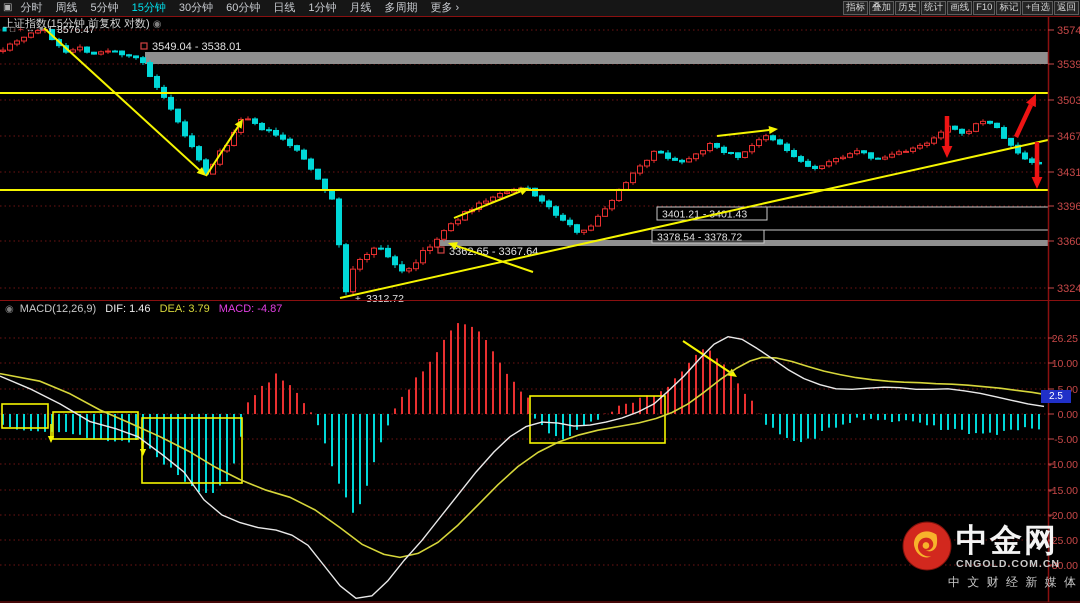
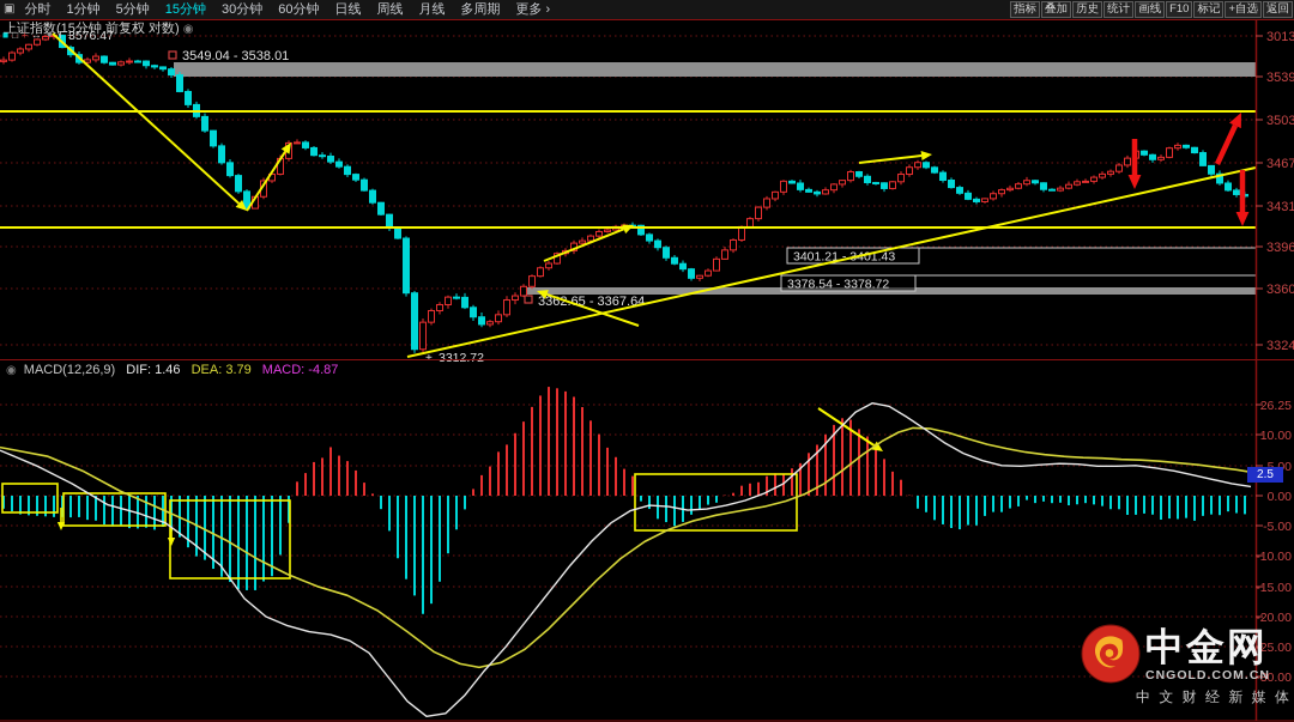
  ▣
  分时
- 周线
+ 1分钟
  5分钟
  15分钟
  30分钟
  60分钟
  日线
- 1分钟
+ 周线
  月线
  多周期
  更多 ›
  指标
  叠加
  历史
  统计
  画线
  F10
  标记
  +自选
  返回
  上证指数(15分钟 前复权 对数) ◉
  ■
  □
  +
  ↔
  ✦
  T
  +
  ◉ MACD(12,26,9) DIF: 1.46 DEA: 3.79 MACD: -4.87
  3401.21 -01.43
  3378.54 - 3378.72
  3549.04 - 3538.01
  336265 - 3367.64
  3576.47
  3312.72
  +
- 3574
+ 3013
  3539
  3503
  3467
  3431
  3396
  3360
  3324
  26.25
  10.00
  0.00
  -5.00
  -10.00
  -15.00
  -20.00
  -25.00
  -30.00
  2.5
  中金网
  CNGOLD.COM.CN
  中 文 财 经 新 媒 体
